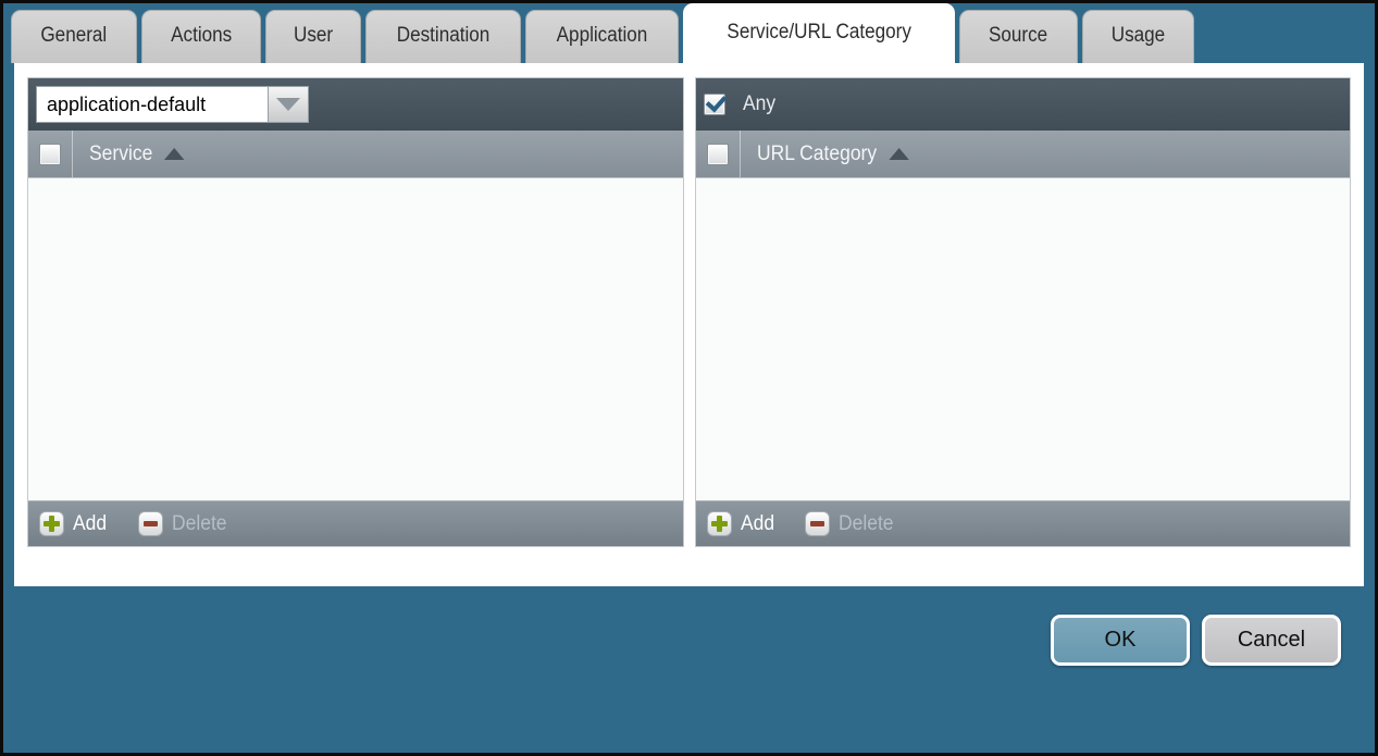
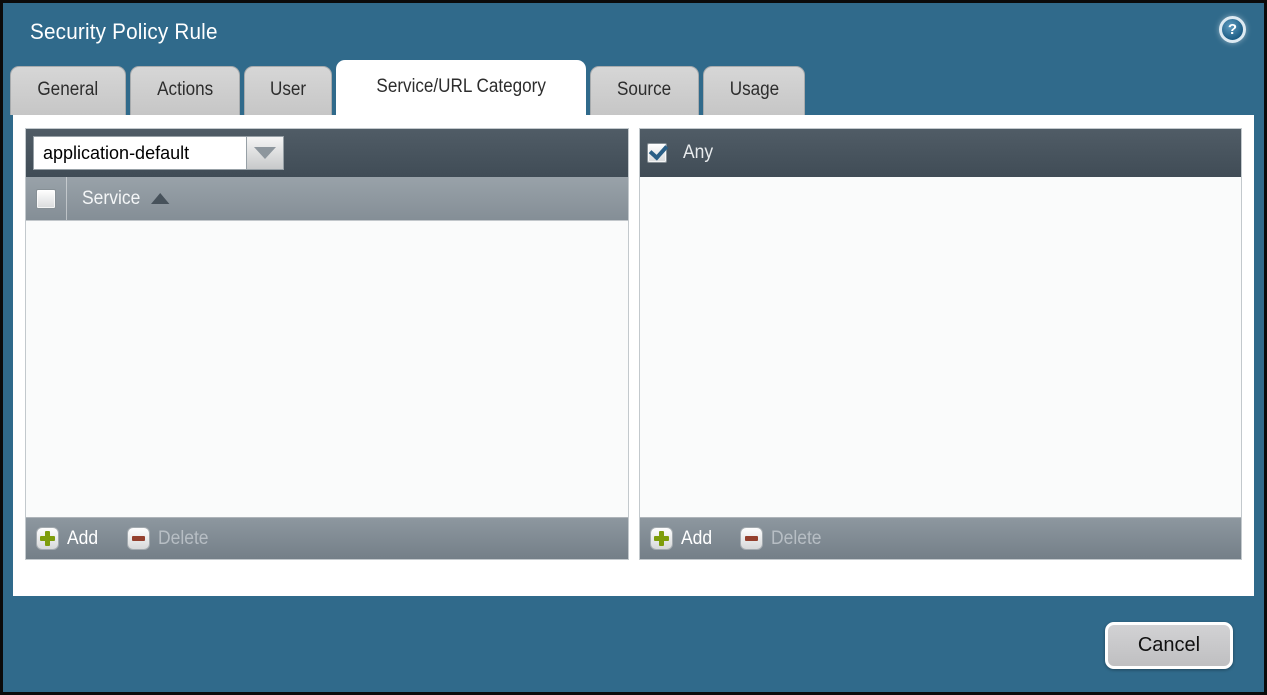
+ Security Policy Rule
+ ?
  General
  Actions
  User
- Destination
- Application
  Service/URL Category
  Source
  Usage
  application-default
  Service
  Add
  Delete
  Any
- URL Category
  Add
  Delete
- OK
  Cancel
